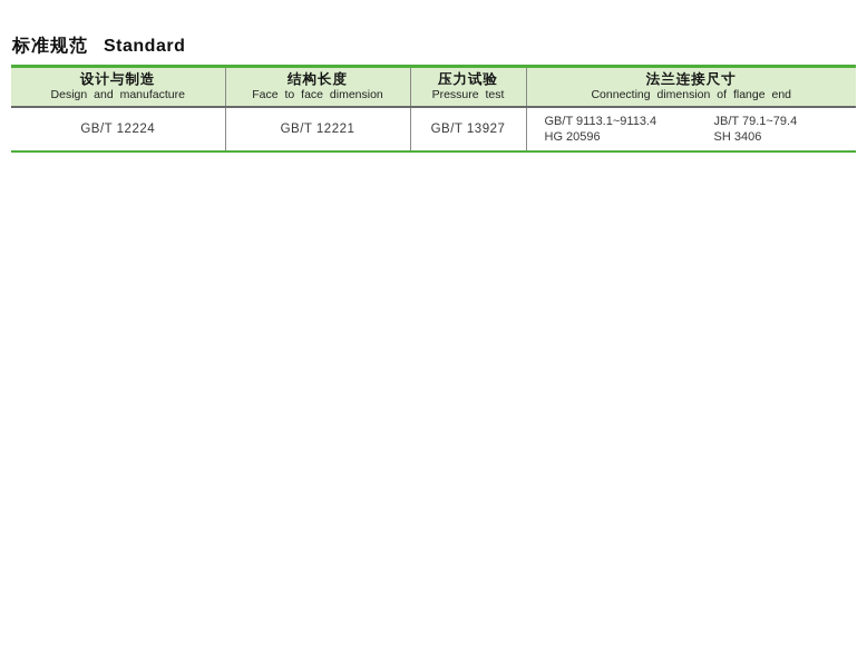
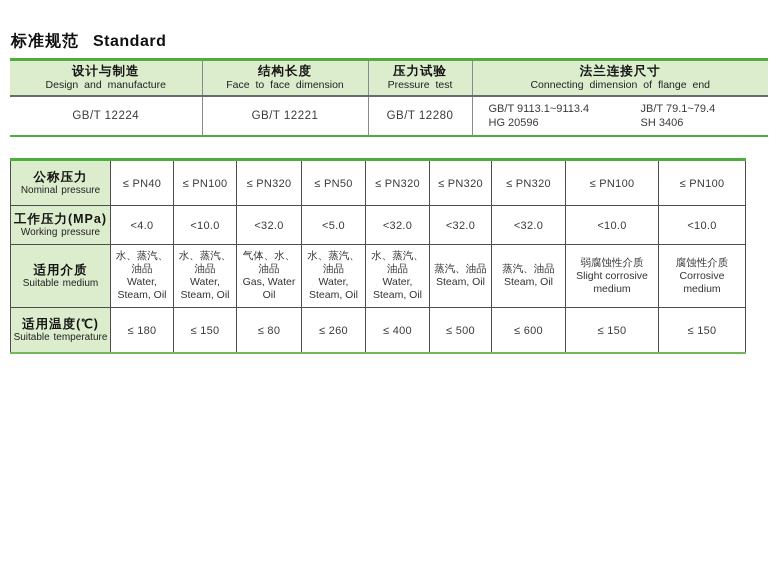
  标准规范 Standard
  设计与制造 Design and manufacture	结构长度 Face to face dimension	压力试验 Pressure test	法兰连接尺寸 Connecting dimension of flange end
- GB/T 12224	GB/T 12221	GB/T 13927	GB/T 9113.1~9113.4 HG 20596 JB/T 79.1~79.4 SH 3406
+ GB/T 12224	GB/T 12221	GB/T 12280	GB/T 9113.1~9113.4 HG 20596 JB/T 79.1~79.4 SH 3406
+ 公称压力 Nominal pressure	≤ PN40	≤ PN100	≤ PN320	≤ PN50	≤ PN320	≤ PN320	≤ PN320	≤ PN100	≤ PN100
+ 工作压力(MPa) Working pressure	<4.0	<10.0	<32.0	<5.0	<32.0	<32.0	<32.0	<10.0	<10.0
+ 适用介质 Suitable medium	水、蒸汽、油品Water, Steam, Oil	水、蒸汽、油品Water, Steam, Oil	气体、水、油品Gas, Water Oil	水、蒸汽、油品Water, Steam, Oil	水、蒸汽、油品Water, Steam, Oil	蒸汽、油品Steam, Oil	蒸汽、油品Steam, Oil	弱腐蚀性介质Slight corrosive medium	腐蚀性介质Corrosive medium
+ 适用温度(℃) Suitable temperature	≤ 180	≤ 150	≤ 80	≤ 260	≤ 400	≤ 500	≤ 600	≤ 150	≤ 150
